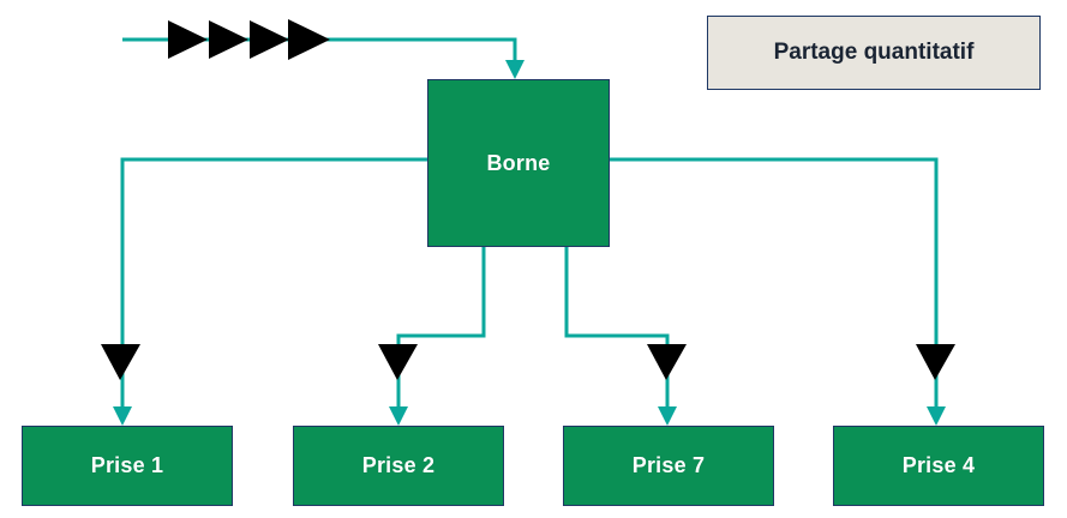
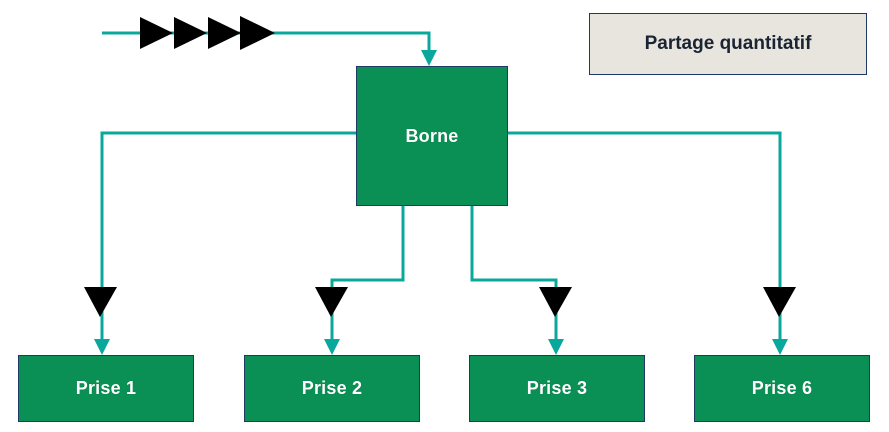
  Partage quantitatif
  Borne
  Prise 1
  Prise 2
- Prise 7
+ Prise 3
- Prise 4
+ Prise 6
